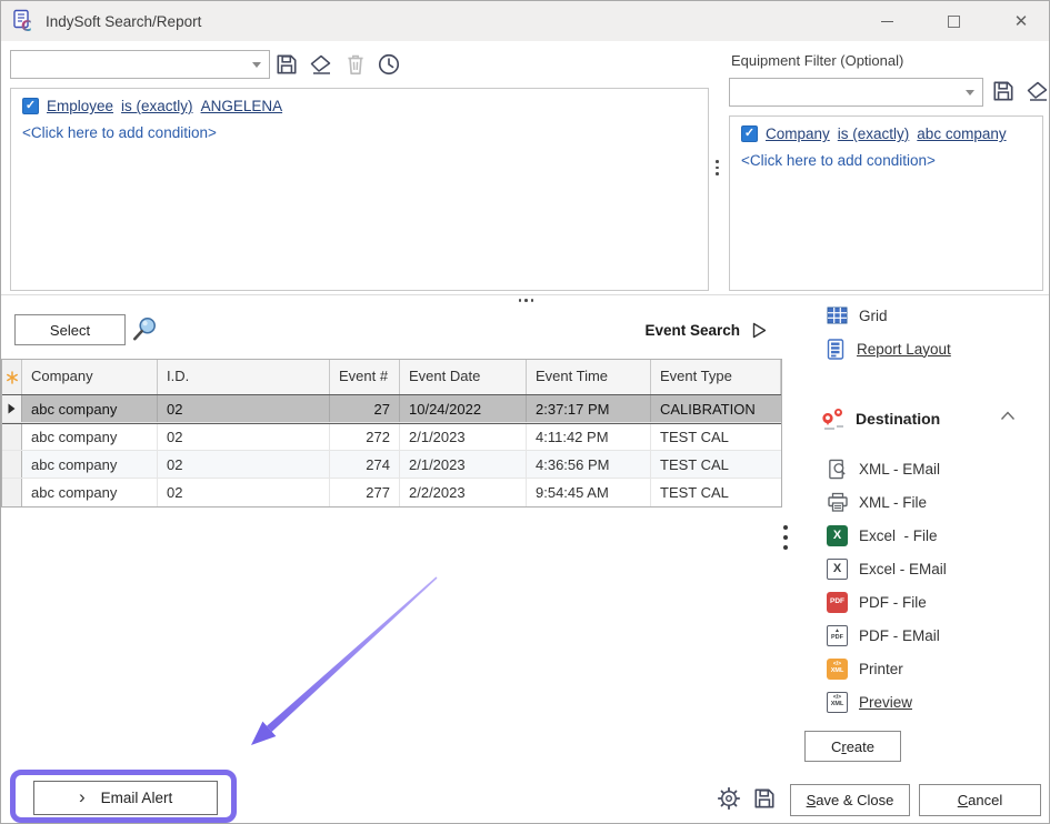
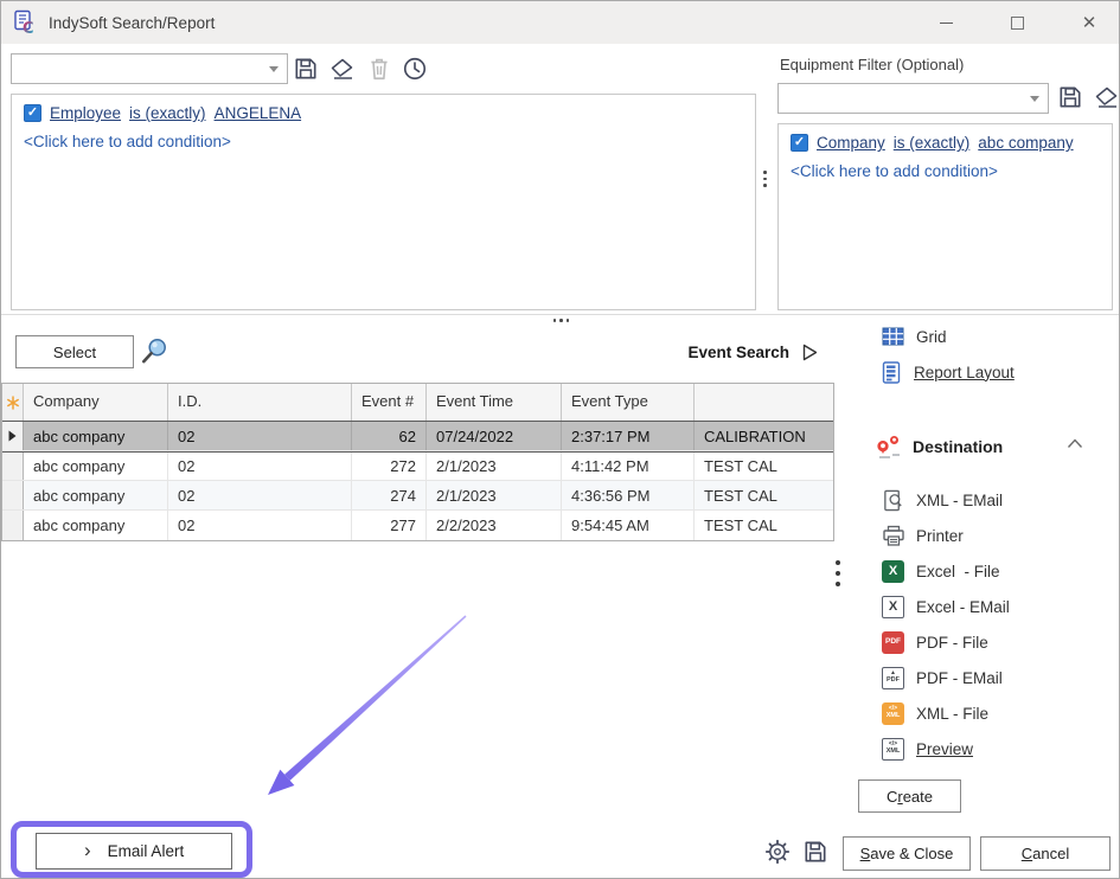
  C
  IndySoft Search/Report
  ✕
  ✓
  Employee
  is (exactly)
  ANGELENA
  <Click here to add condition>
  Equipment Filter (Optional)
  ✓
  Company
  is (exactly)
  abc company
  <Click here to add condition>
  Select
  Event Search
  Company
  I.D.
  Event #
- Event Date
  Event Time
  Event Type
  abc company
  02
- 27
+ 62
- 10/24/2022
+ 07/24/2022
  2:37:17 PM
  CALIBRATION
  abc company
  02
  272
  2/1/2023
  4:11:42 PM
  TEST CAL
  abc company
  02
  274
  2/1/2023
  4:36:56 PM
  TEST CAL
  abc company
  02
  277
  2/2/2023
  9:54:45 AM
  TEST CAL
  Grid
  Report Layout
  Destination
  XML - EMail
- XML - File
+ Printer
  Excel - File
  Excel - EMail
  PDF - File
  PDF - EMail
- Printer
+ XML - File
  Preview
  C
  r
  eate
  ›
  Email Alert
  S
  ave & Close
  C
  ancel
